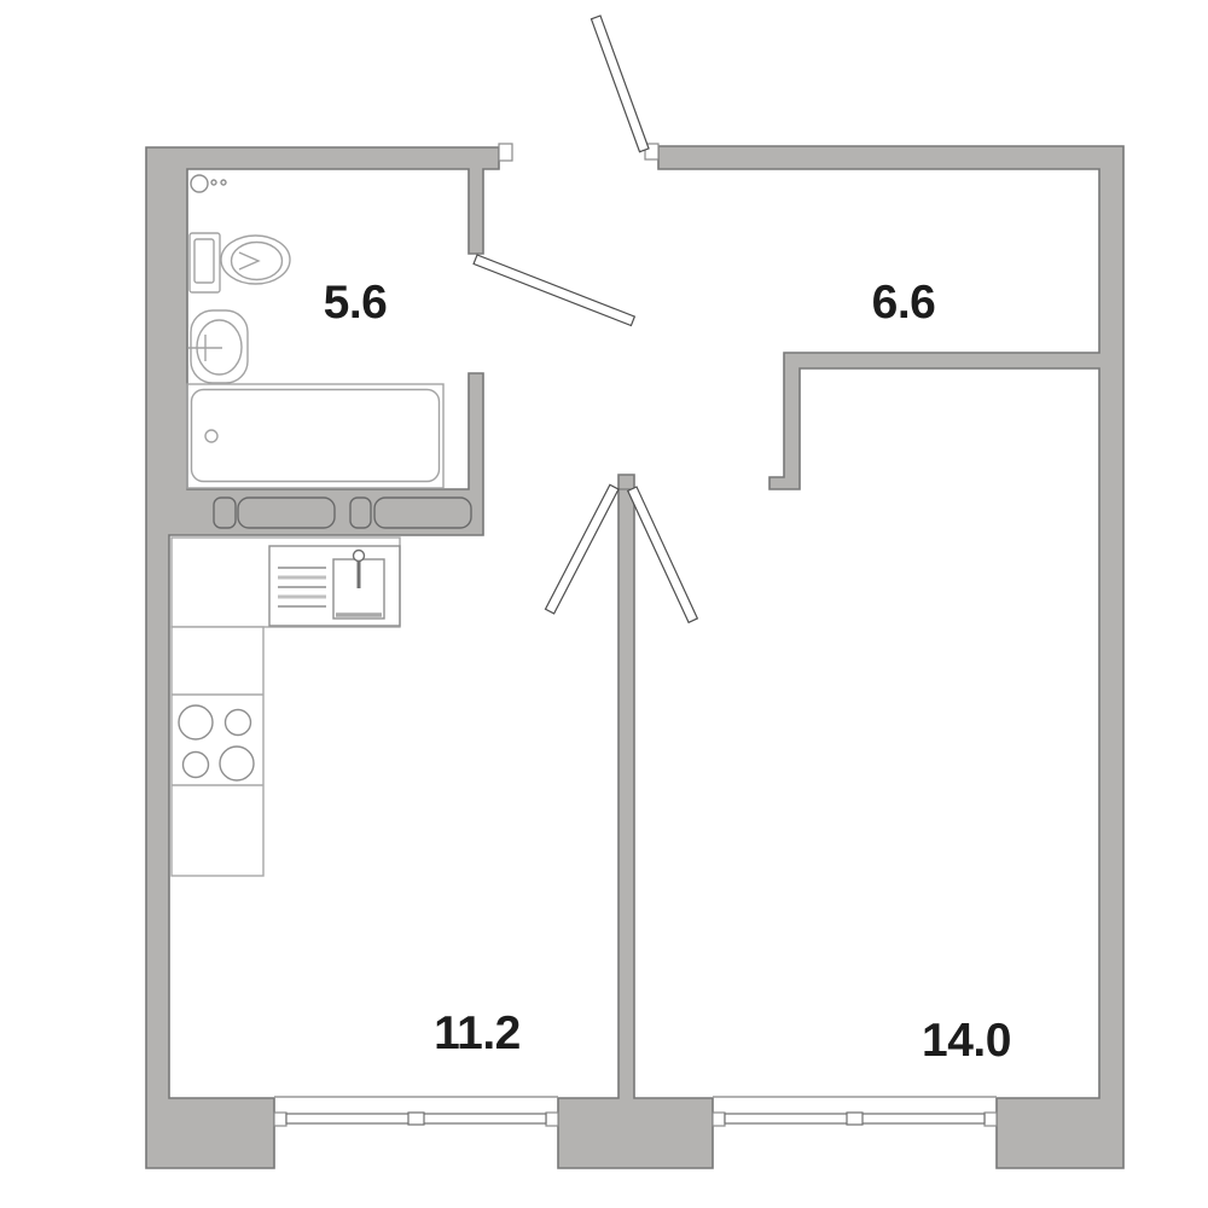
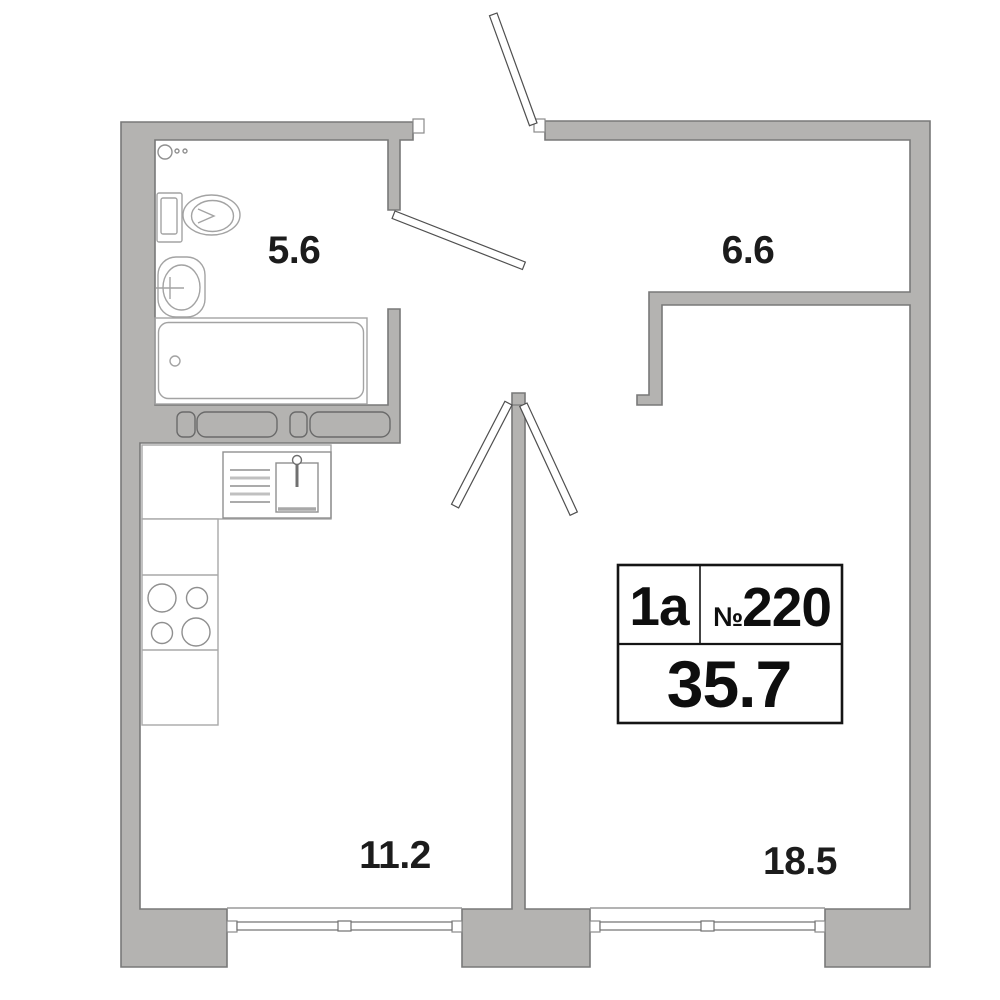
  5.6
  6.6
  11.2
- 14.0
+ 18.5
+ 1a
+ №220
+ 35.7
